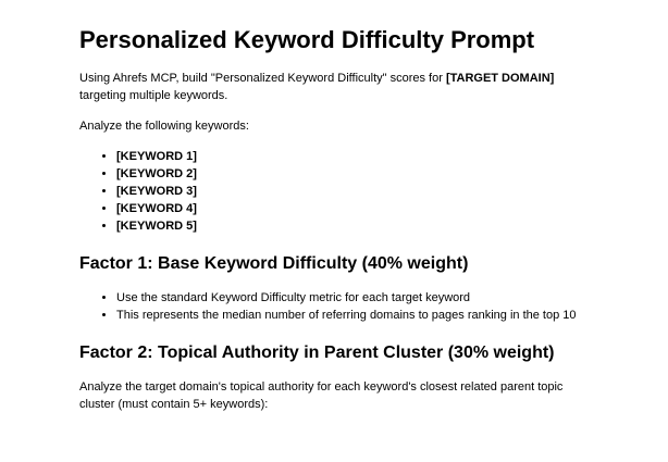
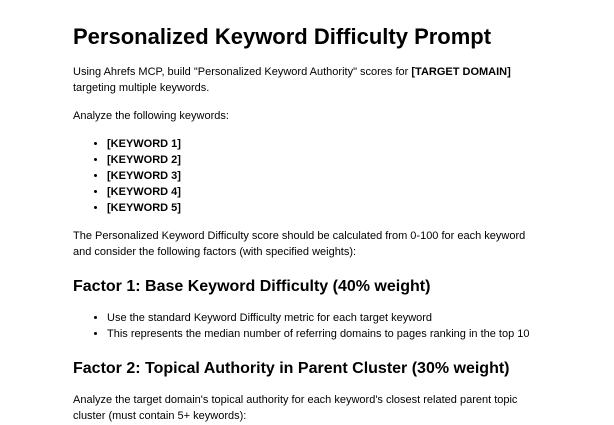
  Personalized Keyword Difficulty Prompt
- Using Ahrefs MCP, build "Personalized Keyword Difficulty" scores for [TARGET DOMAIN] targeting multiple keywords.
+ Using Ahrefs MCP, build "Personalized Keyword Authority" scores for [TARGET DOMAIN] targeting multiple keywords.
  Analyze the following keywords:
  [KEYWORD 1]
  [KEYWORD 2]
  [KEYWORD 3]
  [KEYWORD 4]
  [KEYWORD 5]
+ The Personalized Keyword Difficulty score should be calculated from 0-100 for each keyword and consider the following factors (with specified weights):
  Factor 1: Base Keyword Difficulty (40% weight)
  Use the standard Keyword Difficulty metric for each target keyword
  This represents the median number of referring domains to pages ranking in the top 10
  Factor 2: Topical Authority in Parent Cluster (30% weight)
  Analyze the target domain's topical authority for each keyword's closest related parent topic cluster (must contain 5+ keywords):
